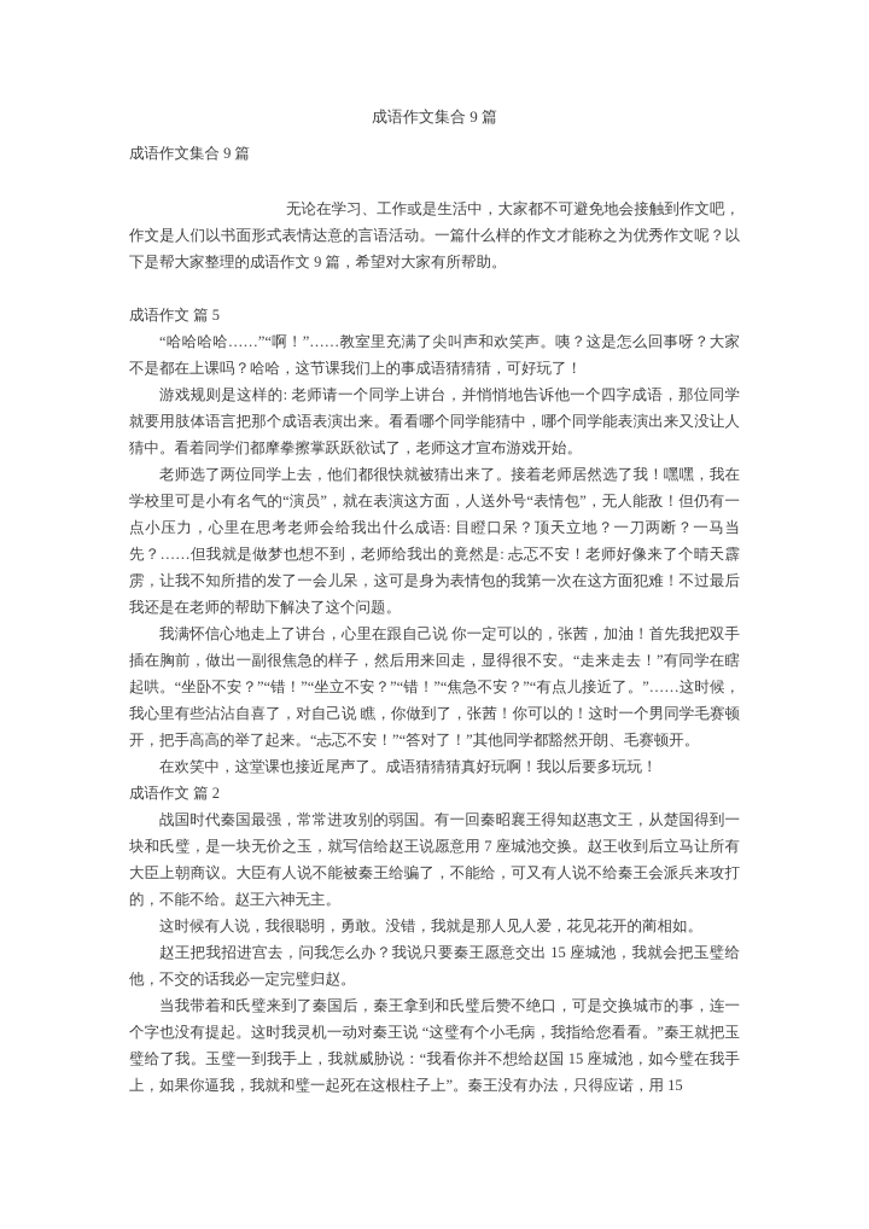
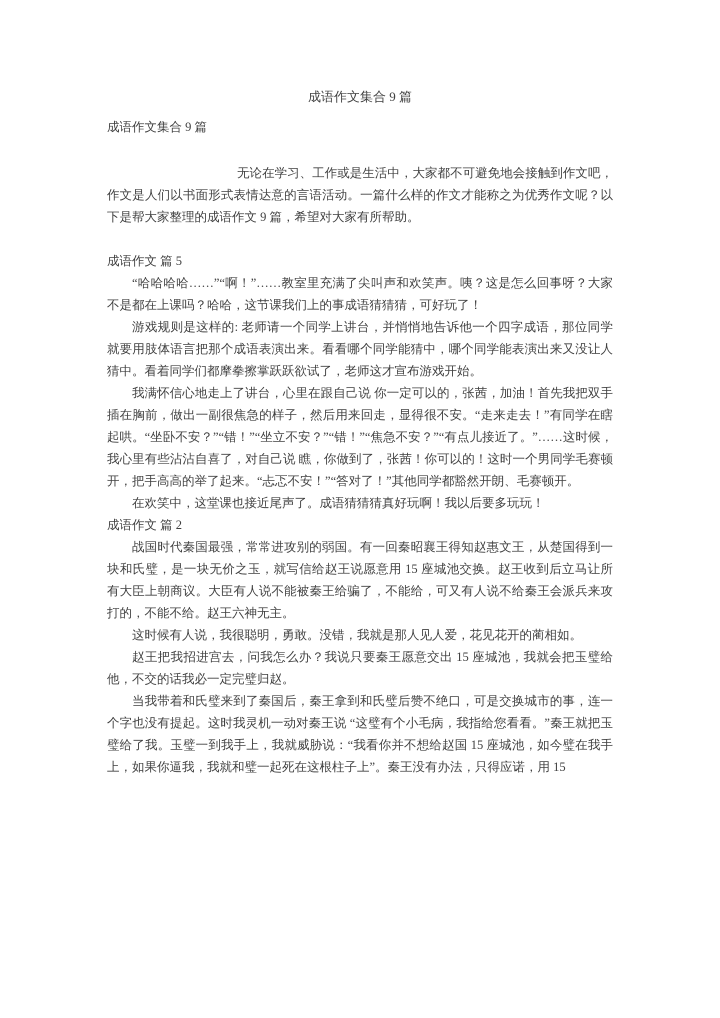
  成语作文集合 9 篇
  成语作文集合 9 篇
  无论在学习、工作或是生活中，大家都不可避免地会接触到作文吧，作文是人们以书面形式表情达意的言语活动。一篇什么样的作文才能称之为优秀作文呢？以下是帮大家整理的成语作文 9 篇，希望对大家有所帮助。
  成语作文 篇 5
  “哈哈哈哈……”“啊！”……教室里充满了尖叫声和欢笑声。咦？这是怎么回事呀？大家不是都在上课吗？哈哈，这节课我们上的事成语猜猜猜，可好玩了！
  游戏规则是这样的: 老师请一个同学上讲台，并悄悄地告诉他一个四字成语，那位同学就要用肢体语言把那个成语表演出来。看看哪个同学能猜中，哪个同学能表演出来又没让人猜中。看着同学们都摩拳擦掌跃跃欲试了，老师这才宣布游戏开始。
- 老师选了两位同学上去，他们都很快就被猜出来了。接着老师居然选了我！嘿嘿，我在学校里可是小有名气的“演员”，就在表演这方面，人送外号“表情包”，无人能敌！但仍有一点小压力，心里在思考老师会给我出什么成语: 目瞪口呆？顶天立地？一刀两断？一马当先？……但我就是做梦也想不到，老师给我出的竟然是: 忐忑不安！老师好像来了个晴天霹雳，让我不知所措的发了一会儿呆，这可是身为表情包的我第一次在这方面犯难！不过最后我还是在老师的帮助下解决了这个问题。
  我满怀信心地走上了讲台，心里在跟自己说 你一定可以的，张茜，加油！首先我把双手插在胸前，做出一副很焦急的样子，然后用来回走，显得很不安。“走来走去！”有同学在瞎起哄。“坐卧不安？”“错！”“坐立不安？”“错！”“焦急不安？”“有点儿接近了。”……这时候，我心里有些沾沾自喜了，对自己说 瞧，你做到了，张茜！你可以的！这时一个男同学毛赛顿开，把手高高的举了起来。“忐忑不安！”“答对了！”其他同学都豁然开朗、毛赛顿开。
  在欢笑中，这堂课也接近尾声了。成语猜猜猜真好玩啊！我以后要多玩玩！
  成语作文 篇 2
- 战国时代秦国最强，常常进攻别的弱国。有一回秦昭襄王得知赵惠文王，从楚国得到一块和氏璧，是一块无价之玉，就写信给赵王说愿意用 7 座城池交换。赵王收到后立马让所有大臣上朝商议。大臣有人说不能被秦王给骗了，不能给，可又有人说不给秦王会派兵来攻打的，不能不给。赵王六神无主。
+ 战国时代秦国最强，常常进攻别的弱国。有一回秦昭襄王得知赵惠文王，从楚国得到一块和氏璧，是一块无价之玉，就写信给赵王说愿意用 15 座城池交换。赵王收到后立马让所有大臣上朝商议。大臣有人说不能被秦王给骗了，不能给，可又有人说不给秦王会派兵来攻打的，不能不给。赵王六神无主。
  这时候有人说，我很聪明，勇敢。没错，我就是那人见人爱，花见花开的蔺相如。
  赵王把我招进宫去，问我怎么办？我说只要秦王愿意交出 15 座城池，我就会把玉璧给他，不交的话我必一定完璧归赵。
  当我带着和氏璧来到了秦国后，秦王拿到和氏璧后赞不绝口，可是交换城市的事，连一个字也没有提起。这时我灵机一动对秦王说 “这璧有个小毛病，我指给您看看。”秦王就把玉璧给了我。玉璧一到我手上，我就威胁说：“我看你并不想给赵国 15 座城池，如今璧在我手上，如果你逼我，我就和璧一起死在这根柱子上”。秦王没有办法，只得应诺，用 15
